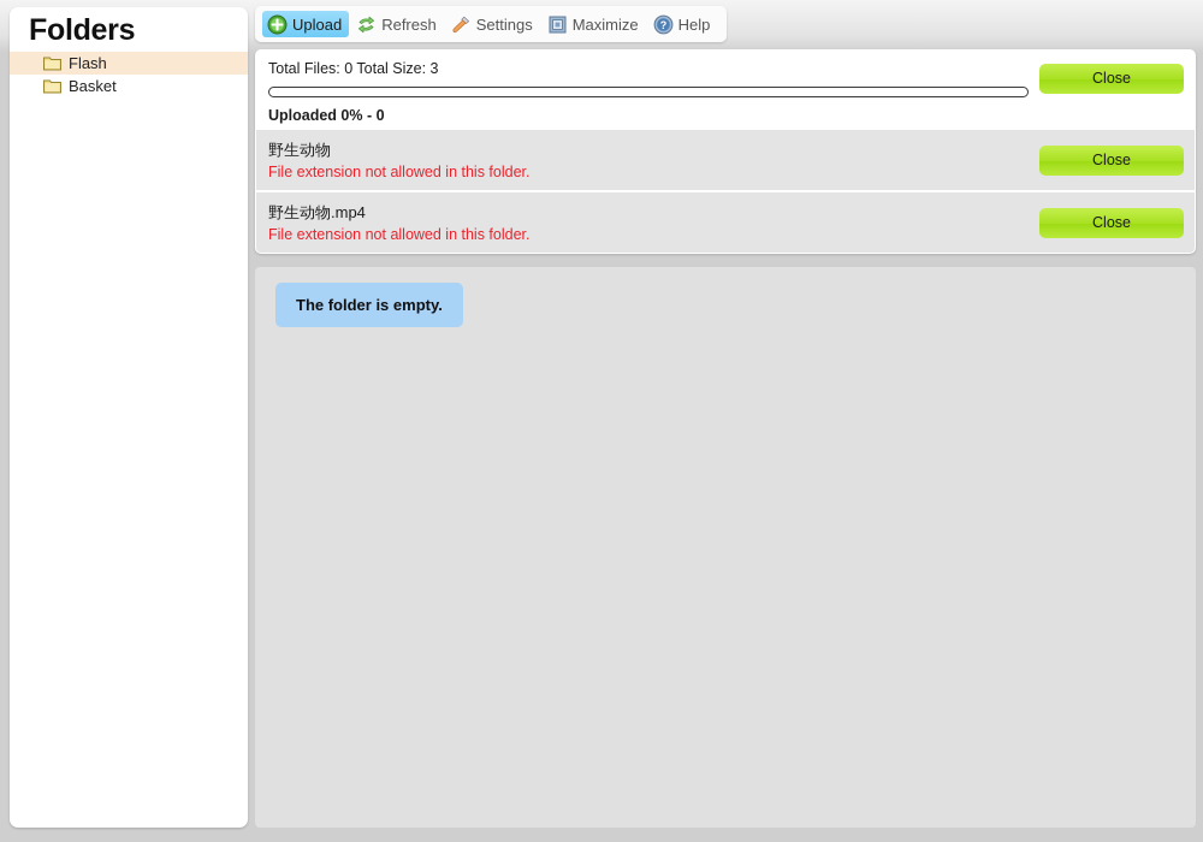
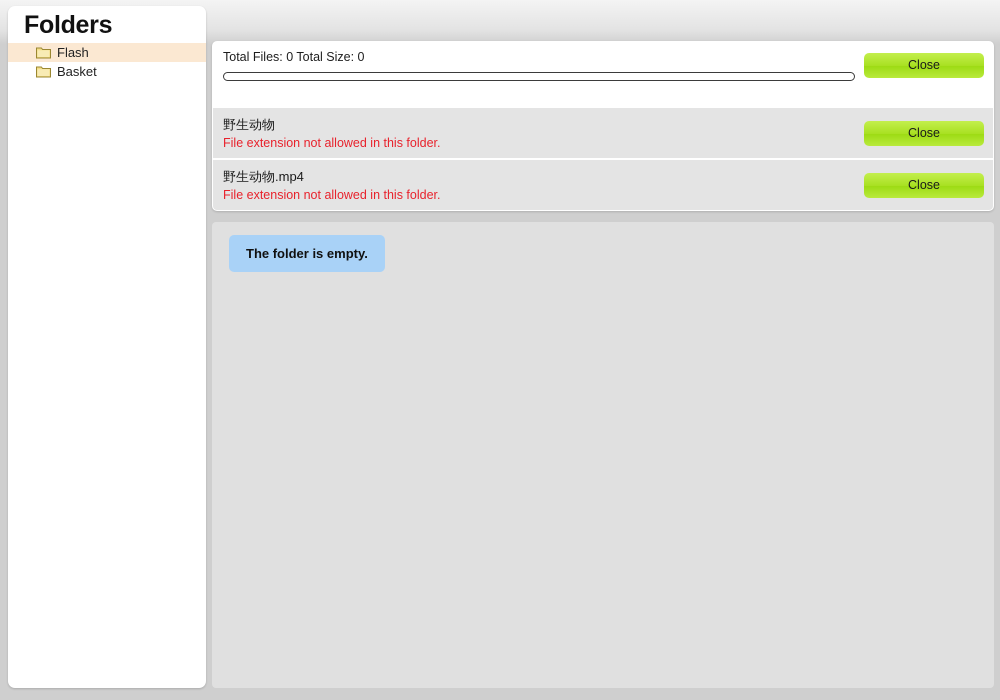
  Folders
  Flash
  Basket
- Upload
- Refresh
- Settings
- Maximize
- ?
- Help
- Total Files: 0 Total Size: 3
+ Total Files: 0 Total Size: 0
- Uploaded 0% - 0
  Close
  野生动物
  File extension not allowed in this folder.
  Close
  野生动物.mp4
  File extension not allowed in this folder.
  Close
  The folder is empty.
